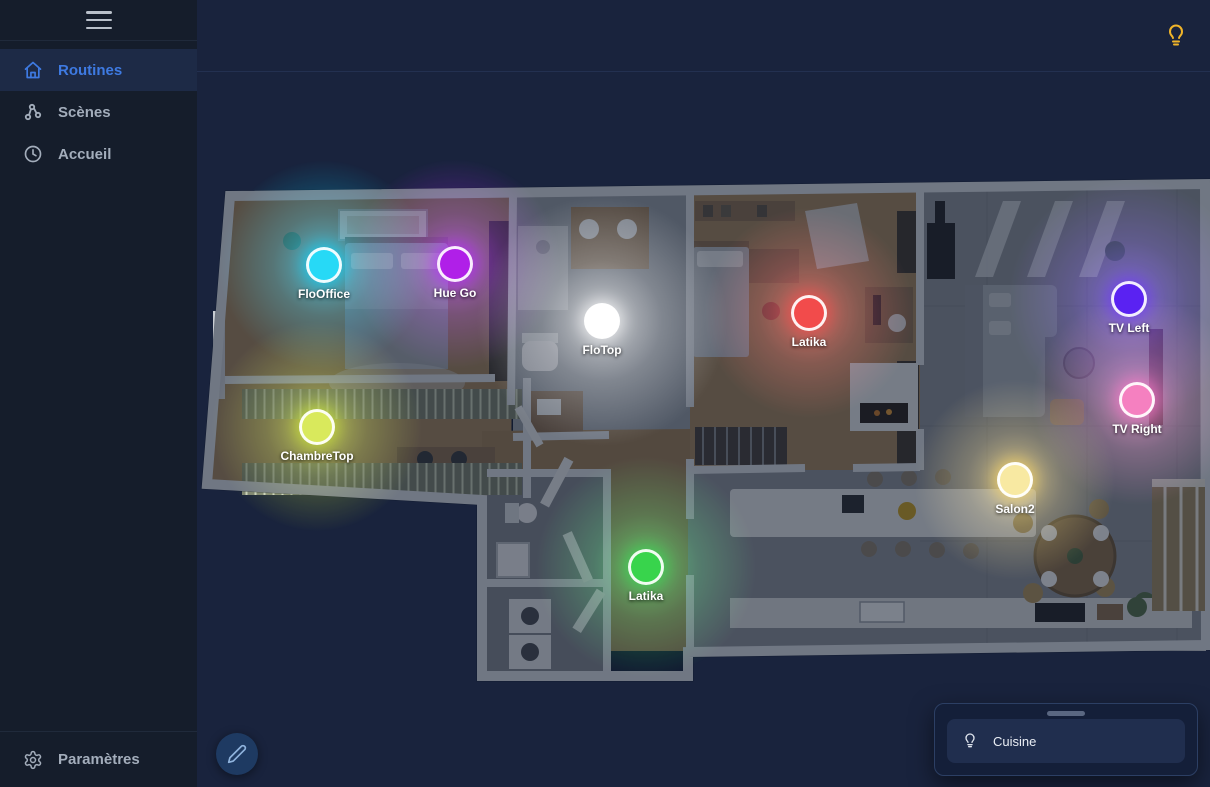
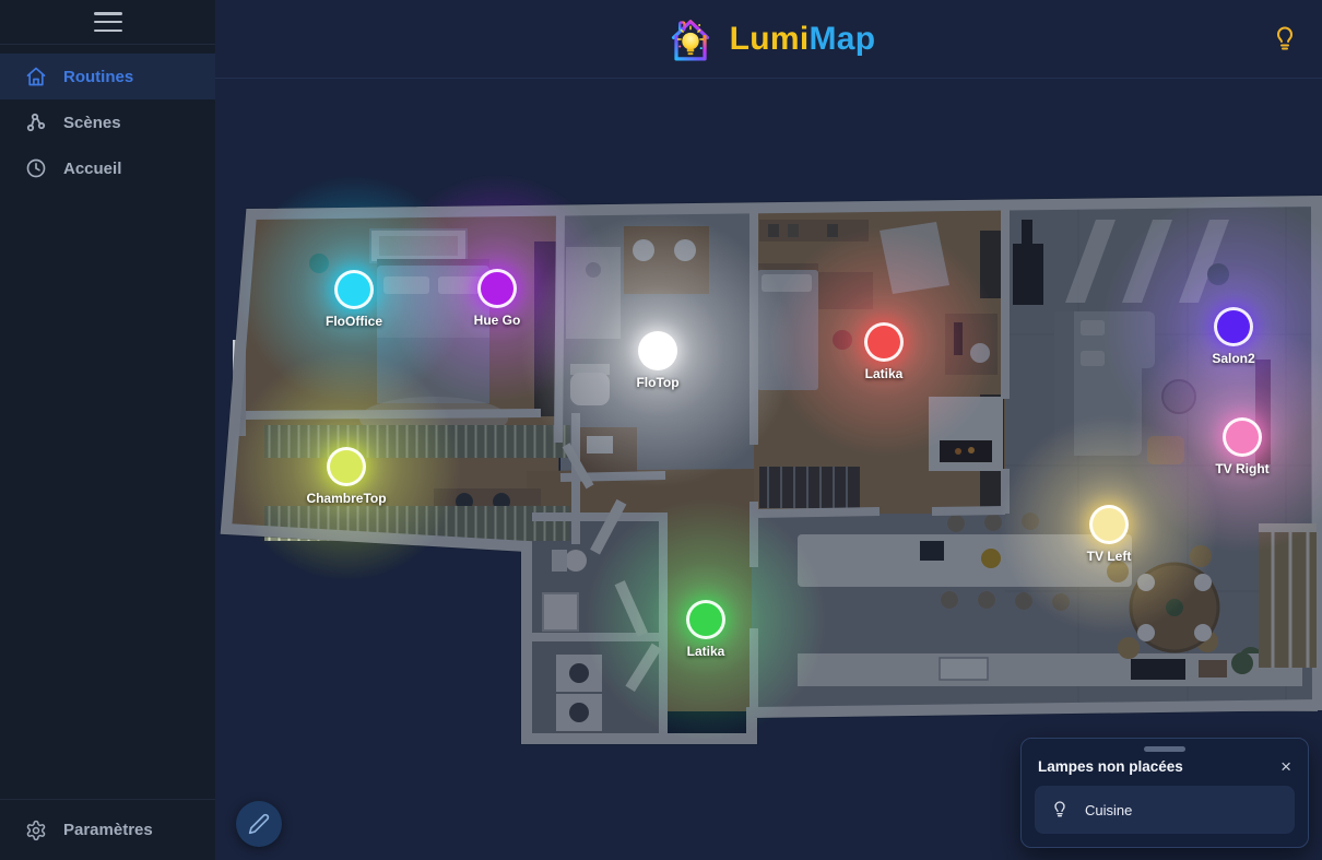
  Routines
  Scènes
  Accueil
  Paramètres
+ LumiMap
  FloOffice
  Hue Go
  FloTop
  Latika
- TV Left
+ Salon2
  TV Right
  ChambreTop
- Salon2
+ TV Left
  Latika
+ Lampes non placées
+ ×
  Cuisine
